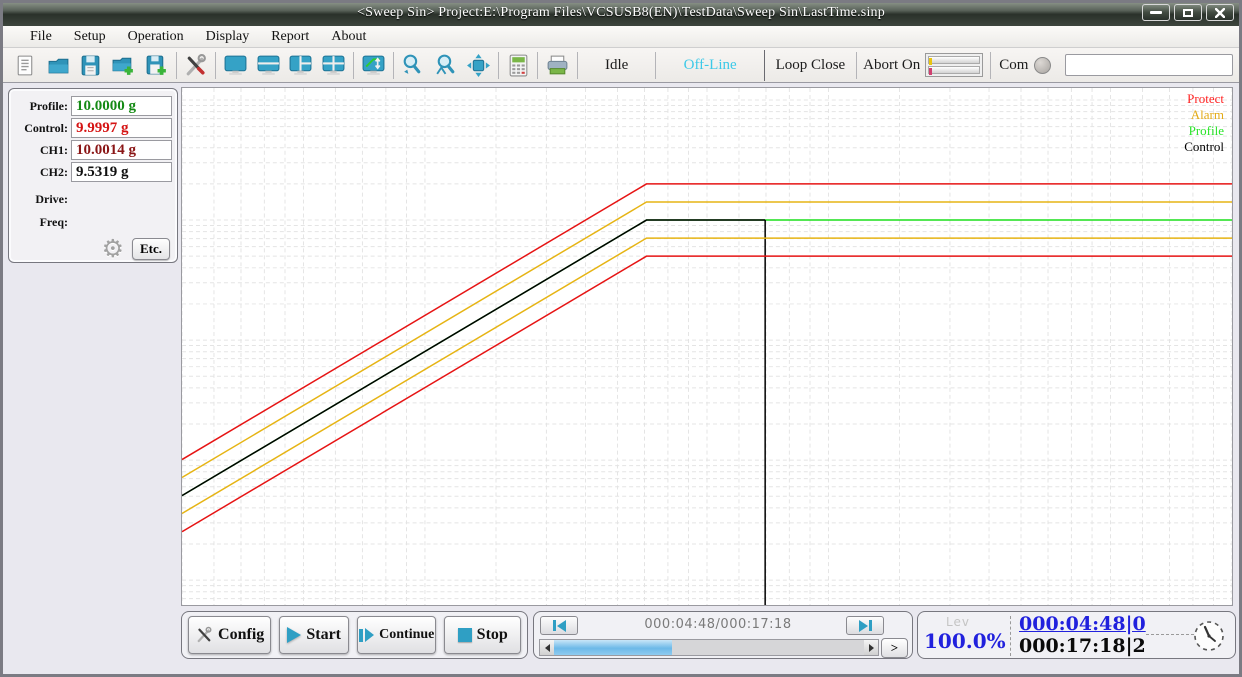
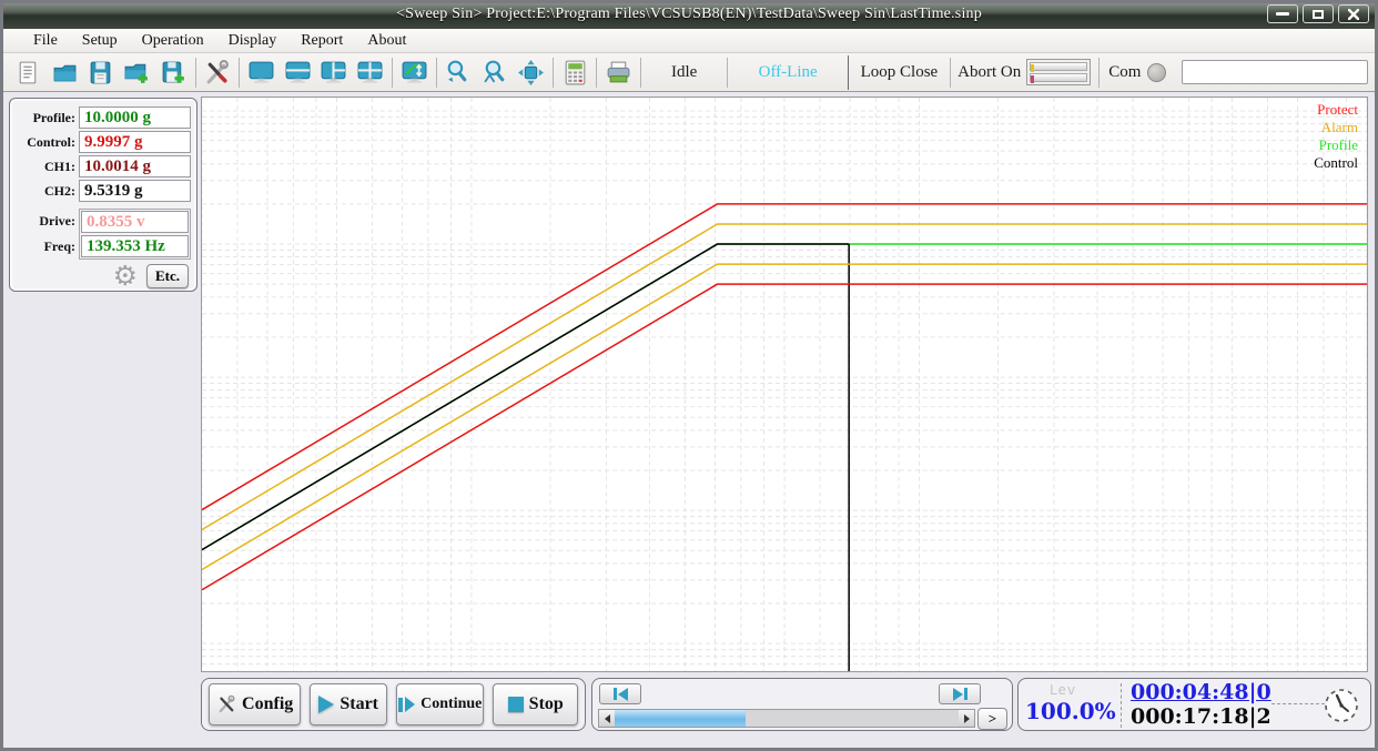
  <Sweep Sin> Project:E:\Program Files\VCSUSB8(EN)\TestData\Sweep Sin\LastTime.sinp
  File
  Setup
  Operation
  Display
  Report
  About
  Idle
  Off-Line
  Loop Close
  Abort On
  Com
  Profile:
  10.0000 g
  Control:
  9.9997 g
  CH1:
  10.0014 g
  CH2:
  9.5319 g
  Drive:
  Freq:
+ 0.8355 v
+ 139.353 Hz
  ⚙
  Etc.
  Protect
  Alarm
  Profile
  Control
  Config
  Start
  Continue
  Stop
- 000:04:48/000:17:18
  >
  Lev
  100.0%
  000:04:48|0
  000:17:18|2
